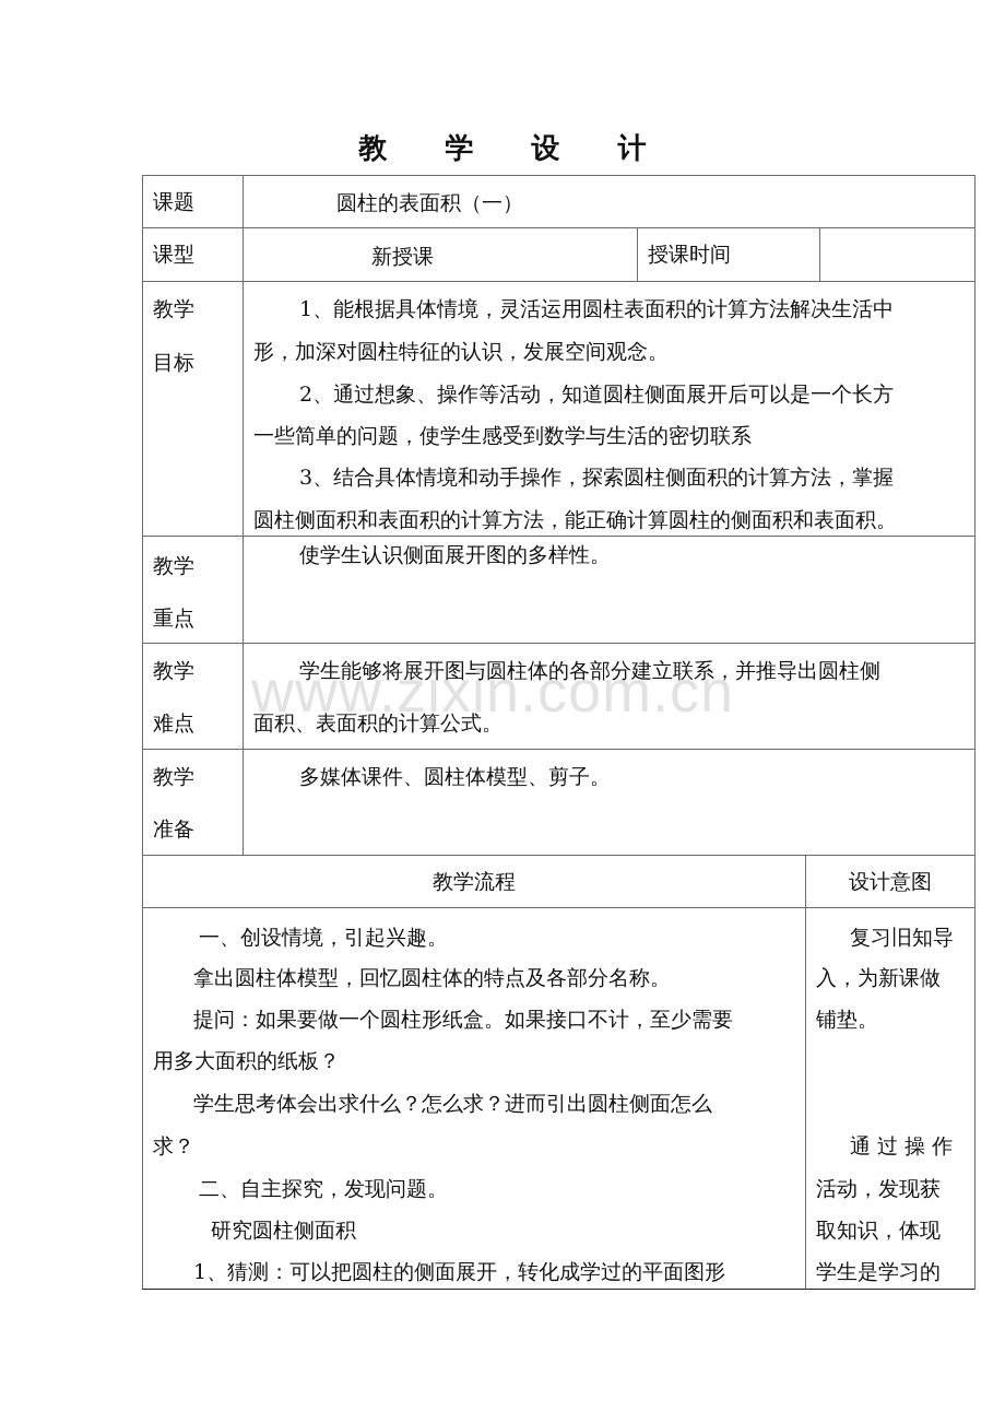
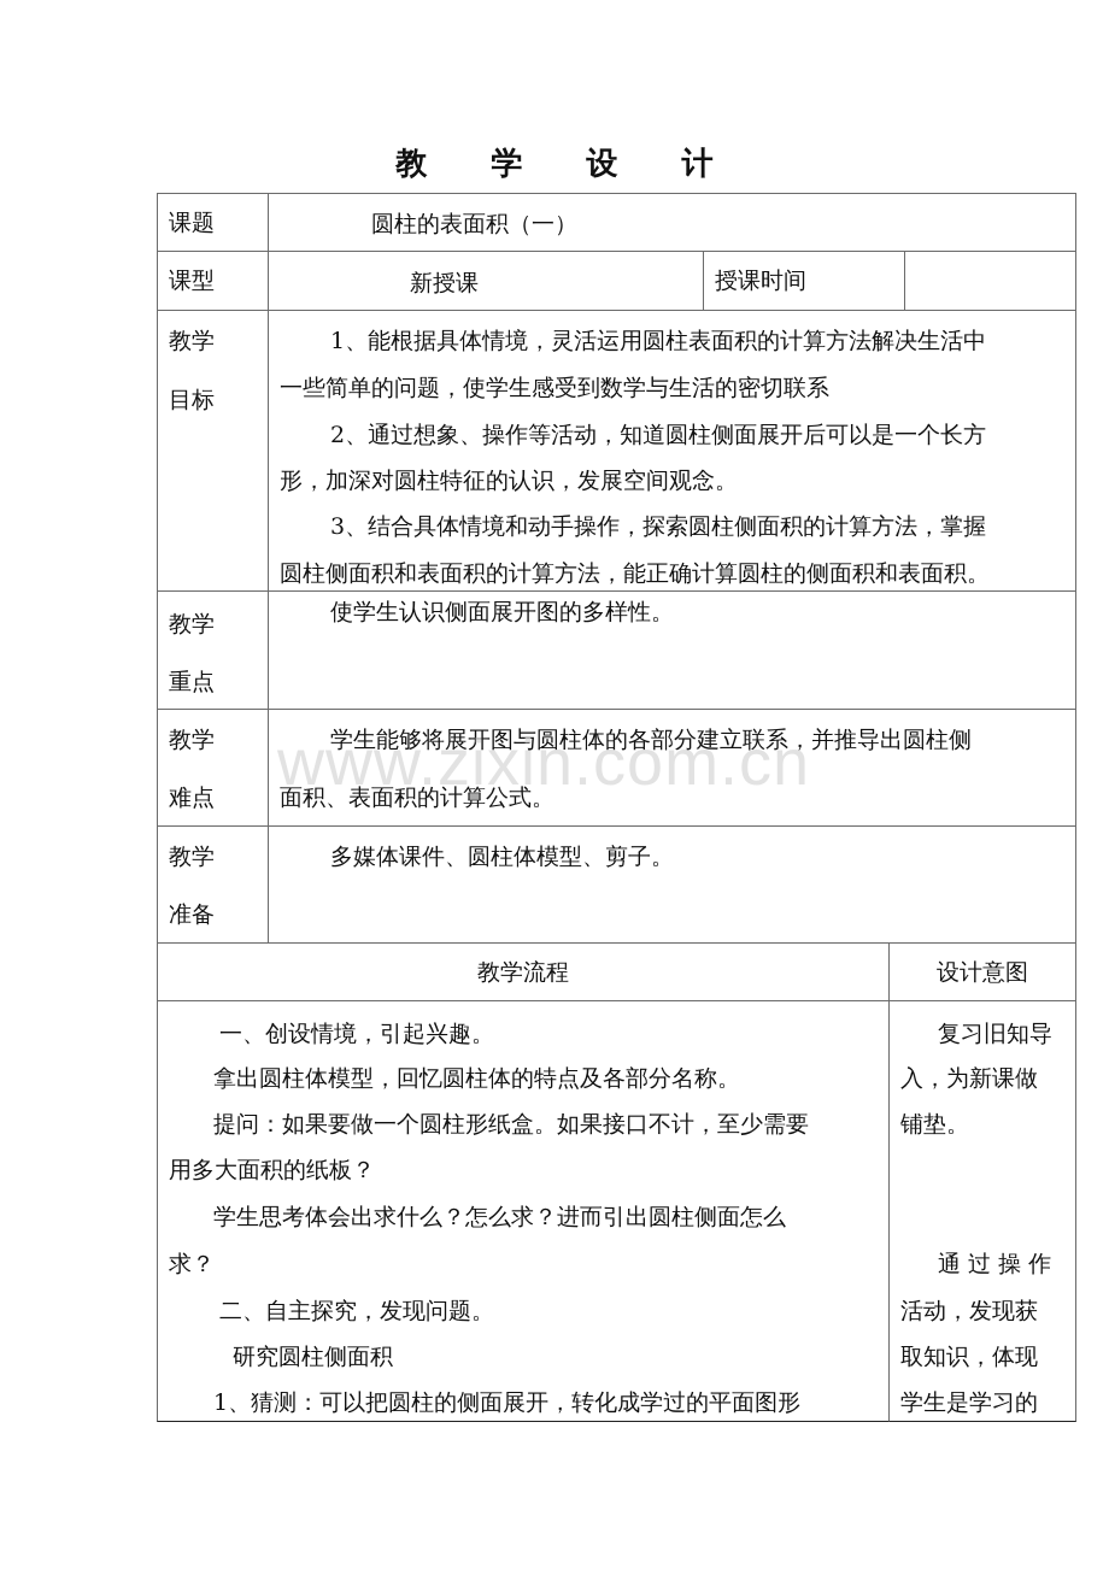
  教 学 设 计
  课题
  圆柱的表面积（一）
  课型
  新授课
  授课时间
  教学
  目标
  1、能根据具体情境，灵活运用圆柱表面积的计算方法解决生活中
- 形，加深对圆柱特征的认识，发展空间观念。
+ 一些简单的问题，使学生感受到数学与生活的密切联系
  2、通过想象、操作等活动，知道圆柱侧面展开后可以是一个长方
- 一些简单的问题，使学生感受到数学与生活的密切联系
+ 形，加深对圆柱特征的认识，发展空间观念。
  3、结合具体情境和动手操作，探索圆柱侧面积的计算方法，掌握
  圆柱侧面积和表面积的计算方法，能正确计算圆柱的侧面积和表面积。
  教学
  重点
  使学生认识侧面展开图的多样性。
  教学
  难点
  学生能够将展开图与圆柱体的各部分建立联系，并推导出圆柱侧
  面积、表面积的计算公式。
  教学
  准备
  多媒体课件、圆柱体模型、剪子。
  教学流程
  设计意图
  一、创设情境，引起兴趣。
  拿出圆柱体模型，回忆圆柱体的特点及各部分名称。
  提问：如果要做一个圆柱形纸盒。如果接口不计，至少需要
  用多大面积的纸板？
  学生思考体会出求什么？怎么求？进而引出圆柱侧面怎么
  求？
  二、自主探究，发现问题。
  研究圆柱侧面积
  1、猜测：可以把圆柱的侧面展开，转化成学过的平面图形
  复习旧知导
  入，为新课做
  铺垫。
  通 过 操 作
  活动，发现获
  取知识，体现
  学生是学习的
  www.zixin.com.cn
